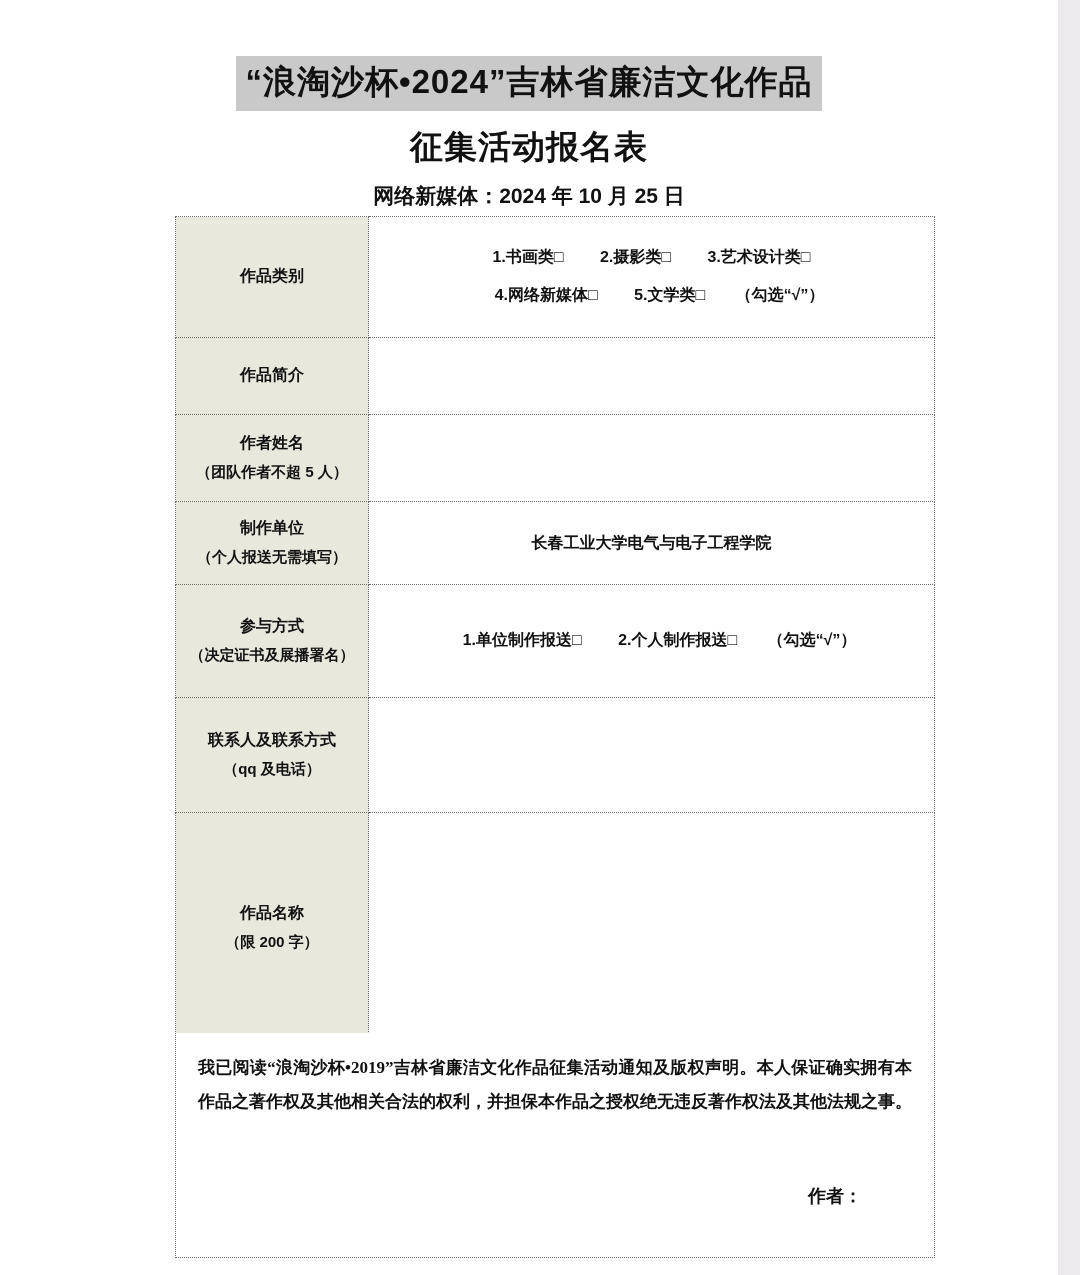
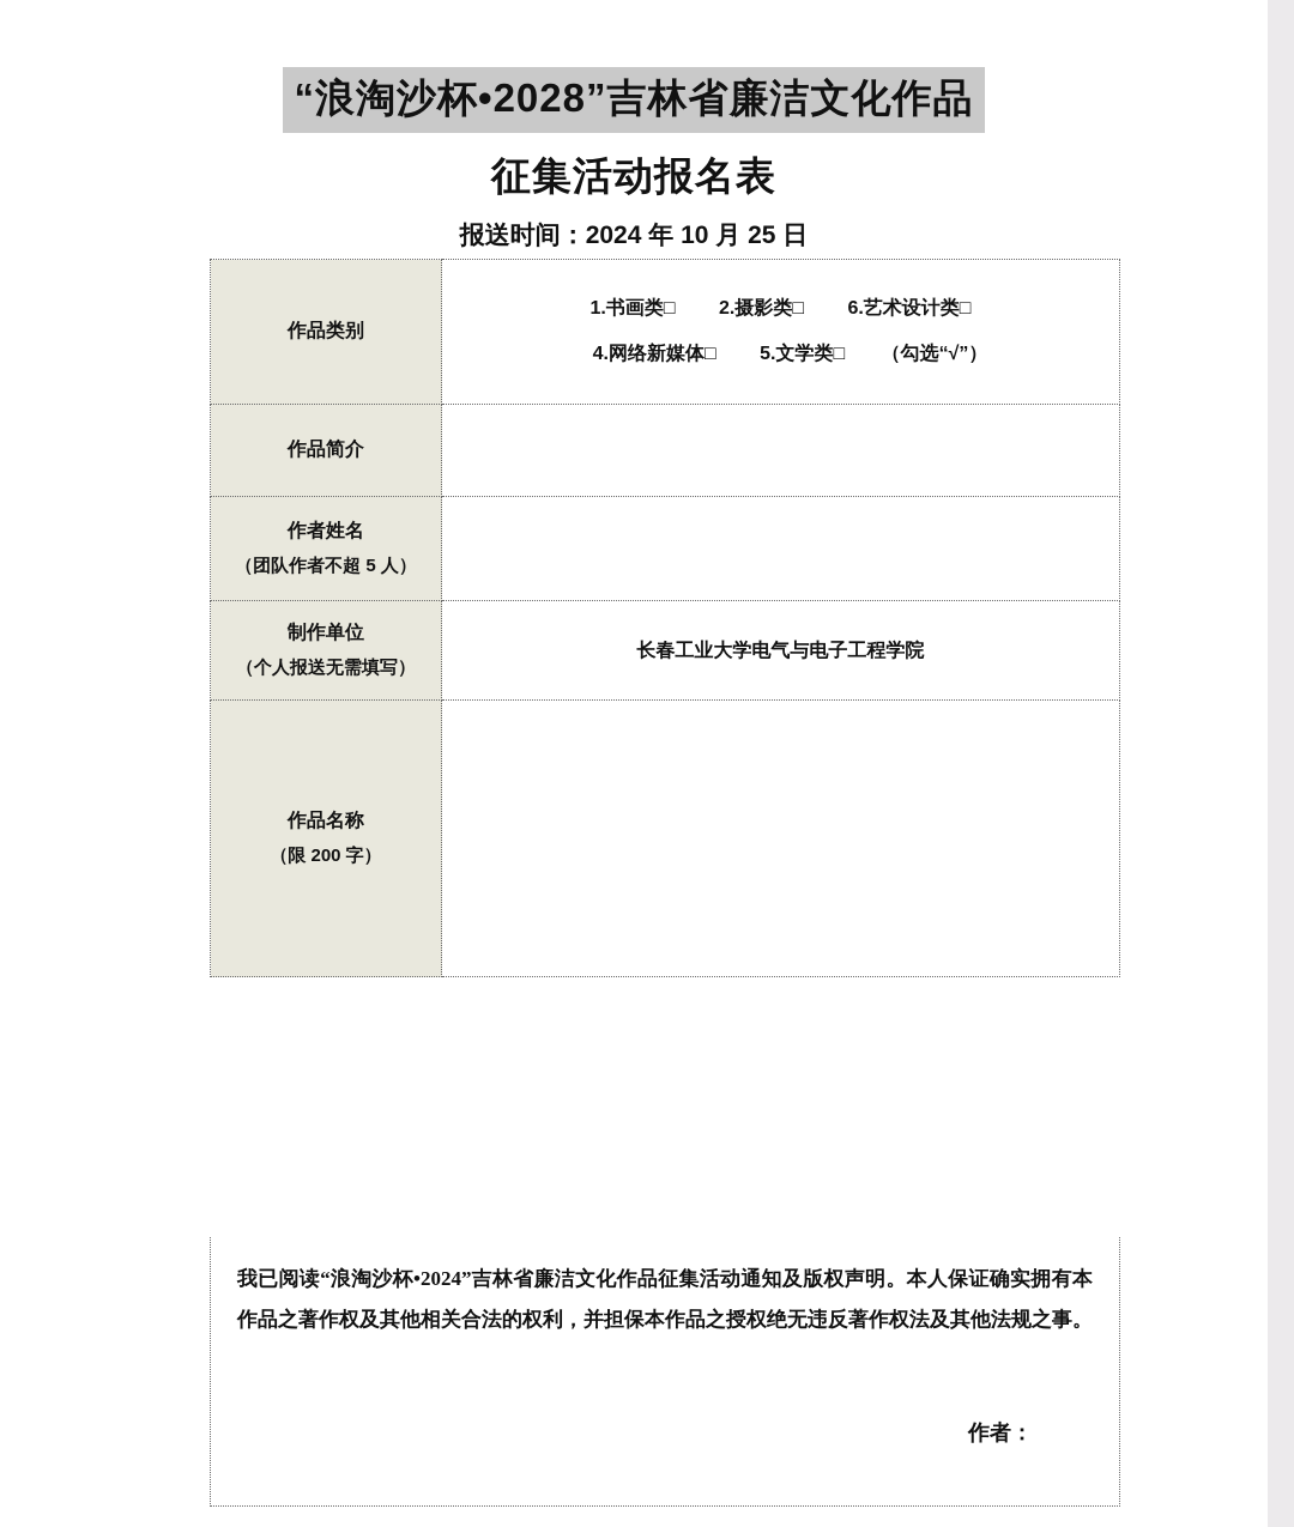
- “浪淘沙杯•2024”吉林省廉洁文化作品
+ “浪淘沙杯•2028”吉林省廉洁文化作品
  征集活动报名表
- 网络新媒体：2024 年 10 月 25 日
+ 报送时间：2024 年 10 月 25 日
- 作品类别	1.书画类□ 2.摄影类□ 3.艺术设计类□ 4.网络新媒体□ 5.文学类□ （勾选“√”）
+ 作品类别	1.书画类□ 2.摄影类□ 6.艺术设计类□ 4.网络新媒体□ 5.文学类□ （勾选“√”）
  作品简介
  作者姓名 （团队作者不超 5 人）
  制作单位 （个人报送无需填写）	长春工业大学电气与电子工程学院
- 参与方式 （决定证书及展播署名）	1.单位制作报送□ 2.个人制作报送□ （勾选“√”）
- 联系人及联系方式 （qq 及电话）
  作品名称 （限 200 字）
- 我已阅读“浪淘沙杯•2019”吉林省廉洁文化作品征集活动通知及版权声明。本人保证确实拥有本作品之著作权及其他相关合法的权利，并担保本作品之授权绝无违反著作权法及其他法规之事。
+ 我已阅读“浪淘沙杯•2024”吉林省廉洁文化作品征集活动通知及版权声明。本人保证确实拥有本作品之著作权及其他相关合法的权利，并担保本作品之授权绝无违反著作权法及其他法规之事。
  作者：
